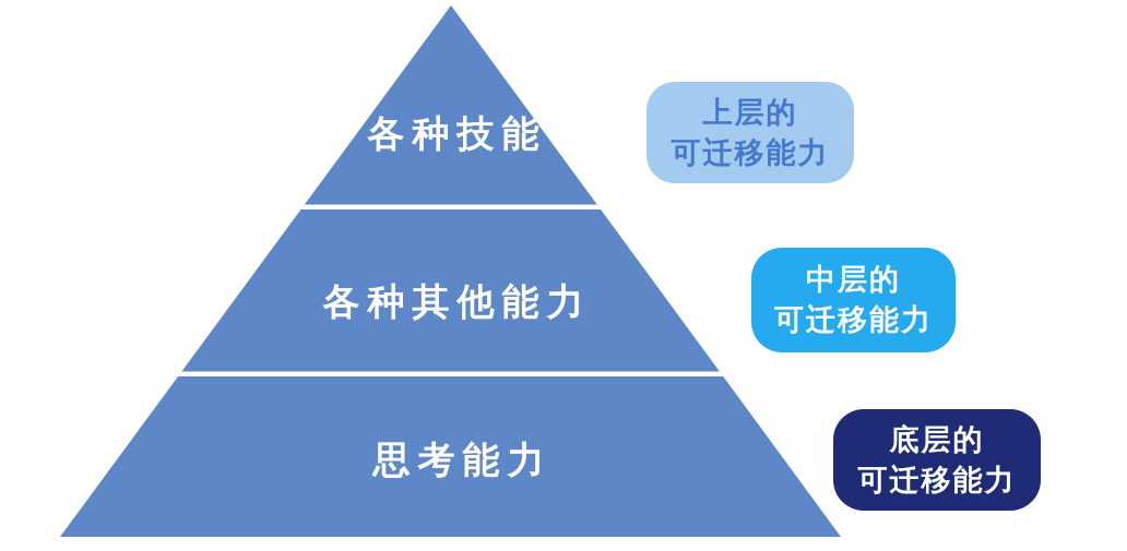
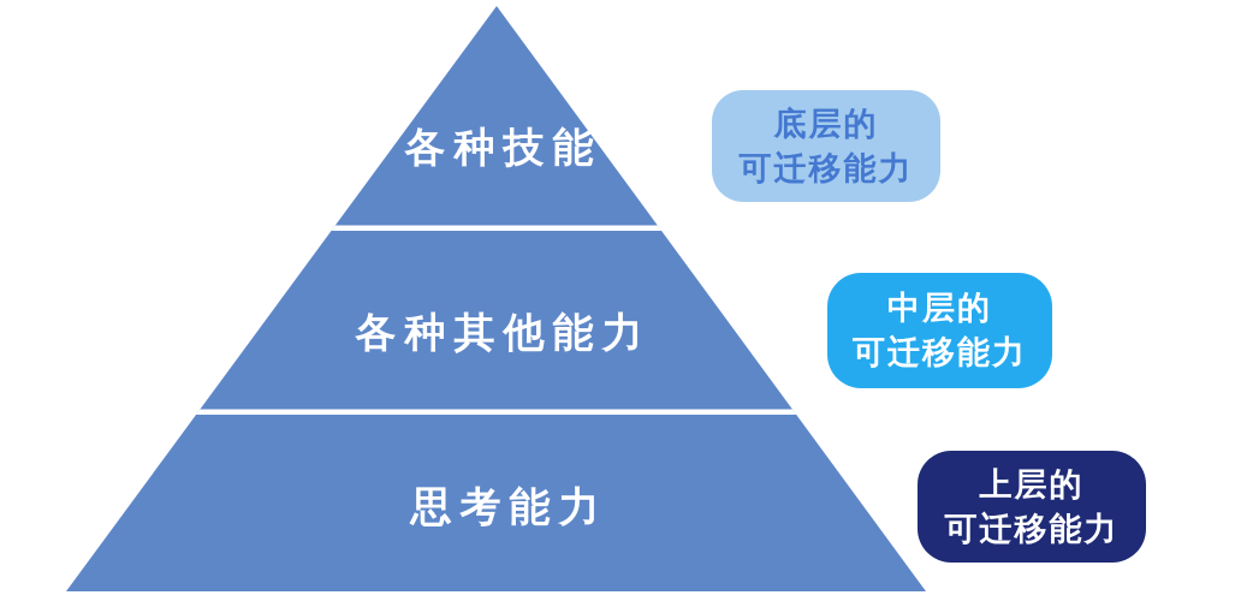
  各种技能
  各种其他能力
  思考能力
- 上层的
+ 底层的
  可迁移能力
  中层的
  可迁移能力
- 底层的
+ 上层的
  可迁移能力
